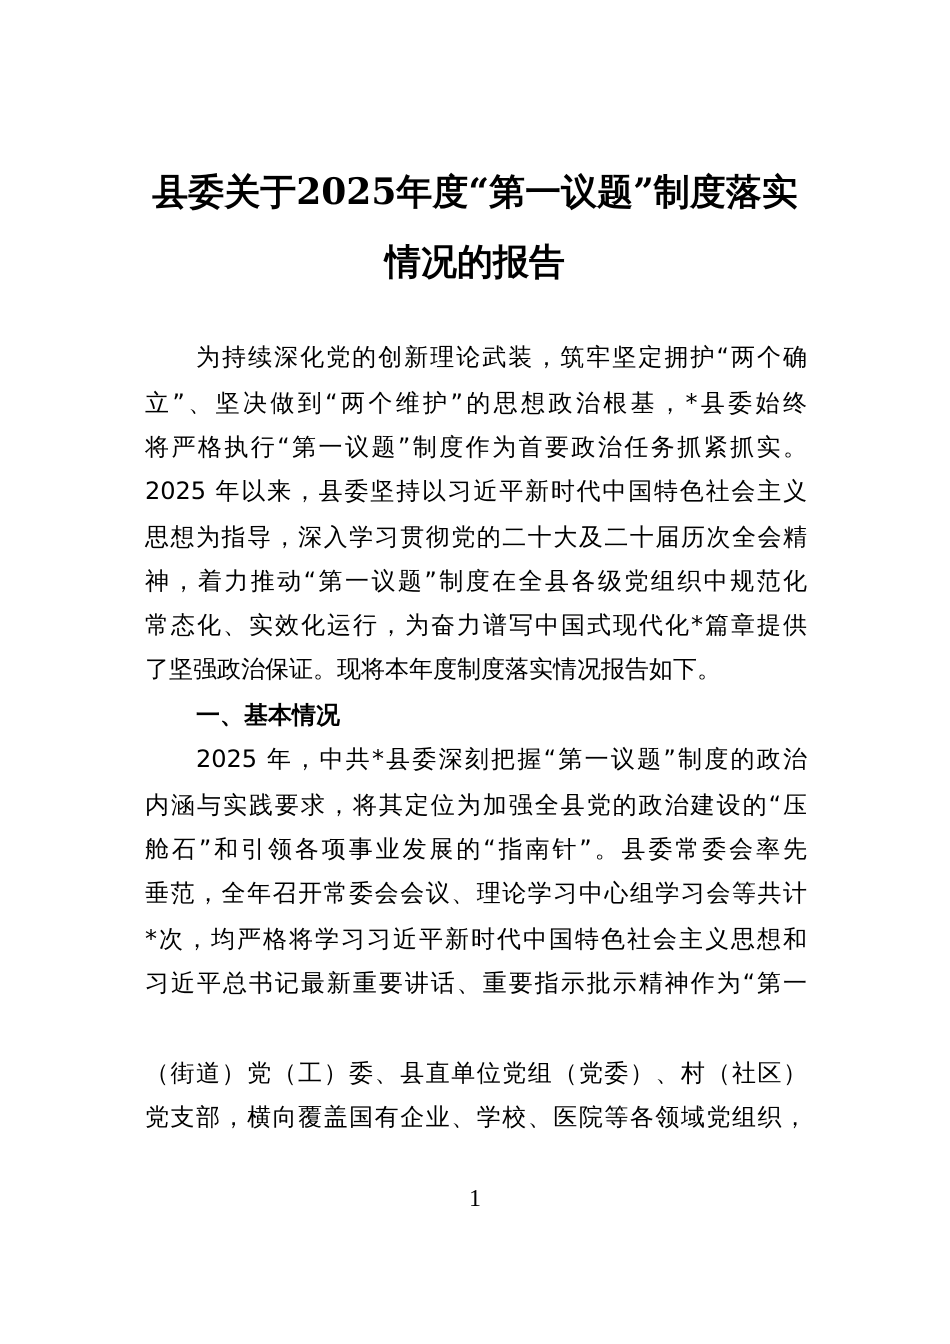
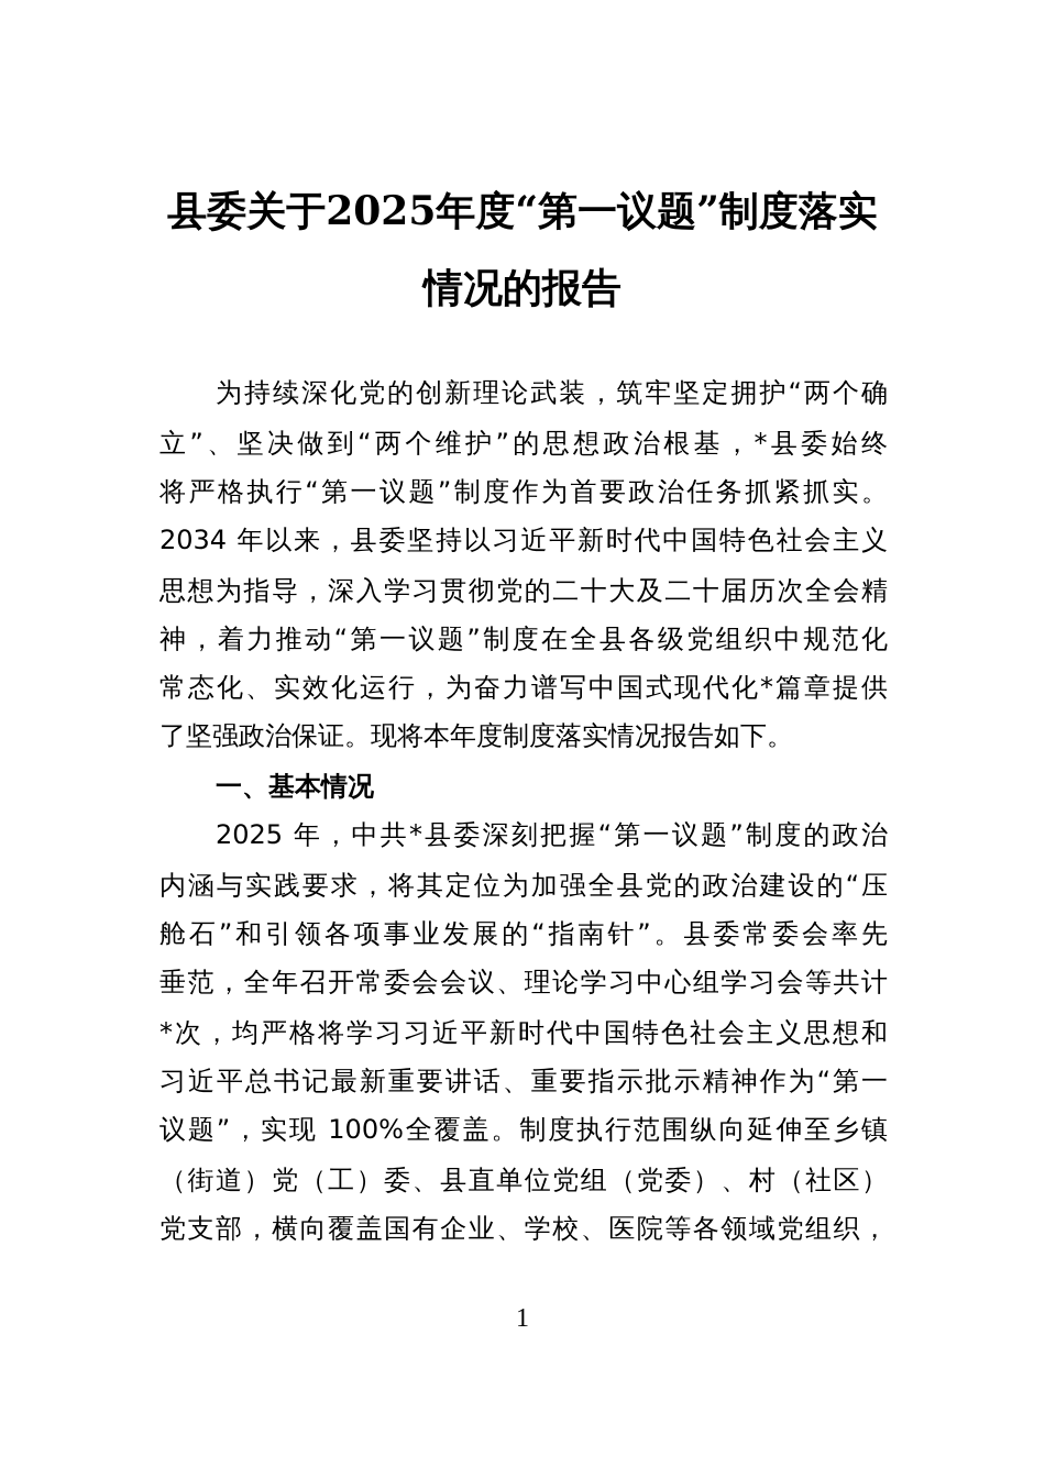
  县委关于2025年度“第一议题”制度落实
  情况的报告
  为持续深化党的创新理论武装，筑牢坚定拥护“两个确
  立”、坚决做到“两个维护”的思想政治根基，*县委始终
  将严格执行“第一议题”制度作为首要政治任务抓紧抓实。
- 2025 年以来，县委坚持以习近平新时代中国特色社会主义
+ 2034 年以来，县委坚持以习近平新时代中国特色社会主义
  思想为指导，深入学习贯彻党的二十大及二十届历次全会精
  神，着力推动“第一议题”制度在全县各级党组织中规范化
  常态化、实效化运行，为奋力谱写中国式现代化*篇章提供
  了坚强政治保证。现将本年度制度落实情况报告如下。
  一、基本情况
  2025 年，中共*县委深刻把握“第一议题”制度的政治
  内涵与实践要求，将其定位为加强全县党的政治建设的“压
  舱石”和引领各项事业发展的“指南针”。县委常委会率先
  垂范，全年召开常委会会议、理论学习中心组学习会等共计
  *次，均严格将学习习近平新时代中国特色社会主义思想和
  习近平总书记最新重要讲话、重要指示批示精神作为“第一
+ 议题”，实现 100%全覆盖。制度执行范围纵向延伸至乡镇
  （街道）党（工）委、县直单位党组（党委）、村（社区）
  党支部，横向覆盖国有企业、学校、医院等各领域党组织，
  1
